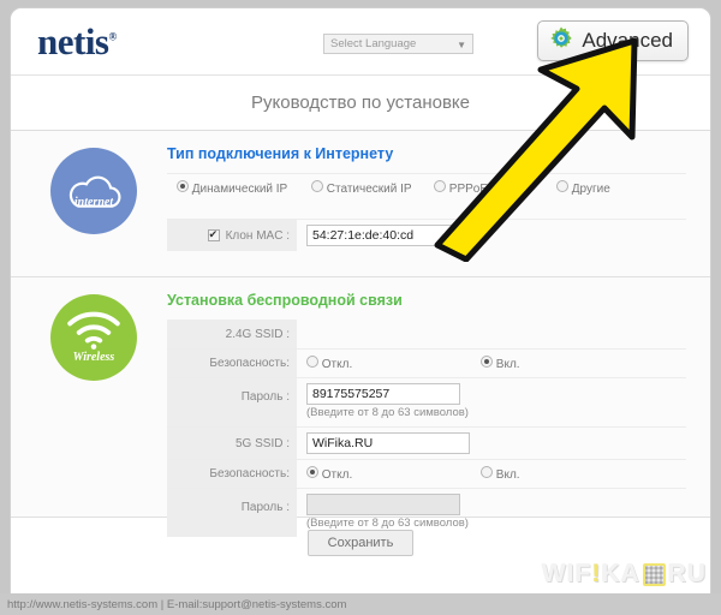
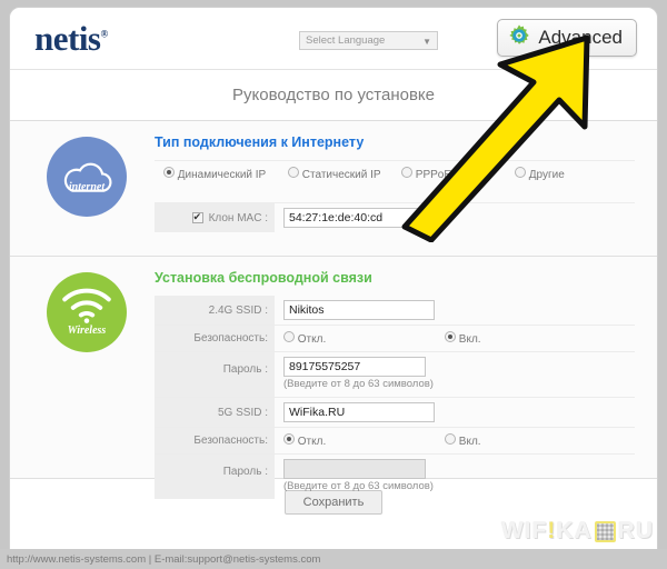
  netis®
  Select Language
  ▼
  Advaced
  Руководство по установке
  internet
  Тип подключения к Интернету
  Динамический IP
  Статический IP
  PPPo
  Другие
  Клон MAC :
  54:27:1e:de:40:cd
  Wireless
  Установка беспроводной связи
  2.4G SSID :
+ Nikitos
  Безопасность:
  Откл.
  Вкл.
  Пароль :
  89175575257
  (Введите от 8 до 63 символов)
  5G SSID :
  WiFika.RU
  Безопасность:
  Откл.
  Вкл.
  Пароль :
  (Введите от 8 до 63 символов)
  Сохранить
  WIF
  !
  KA
  RU
  http://www.netis-systems.com | E-mail:support@netis-systems.com
